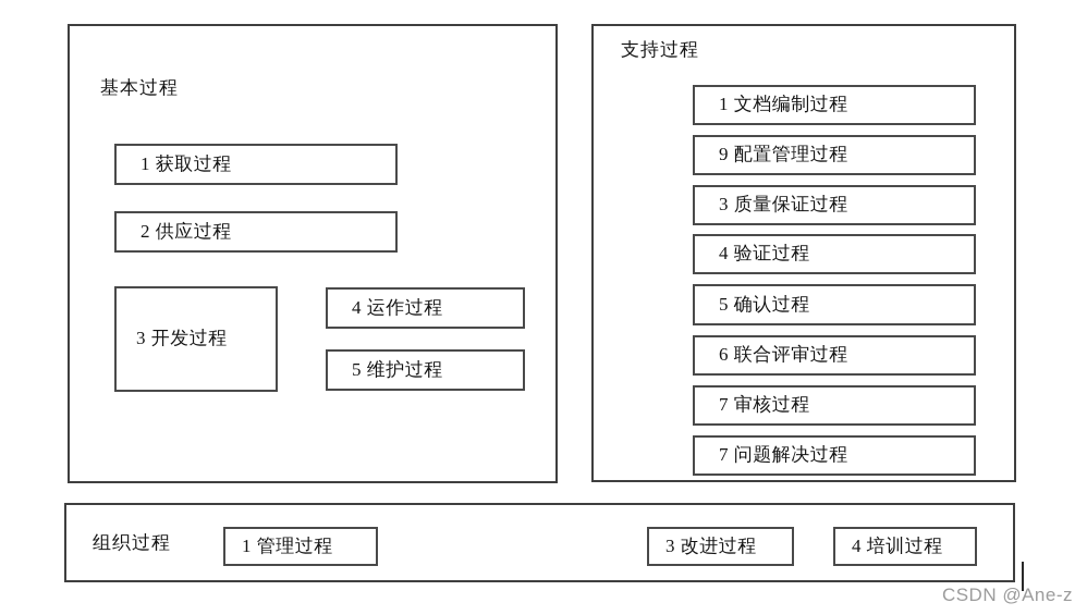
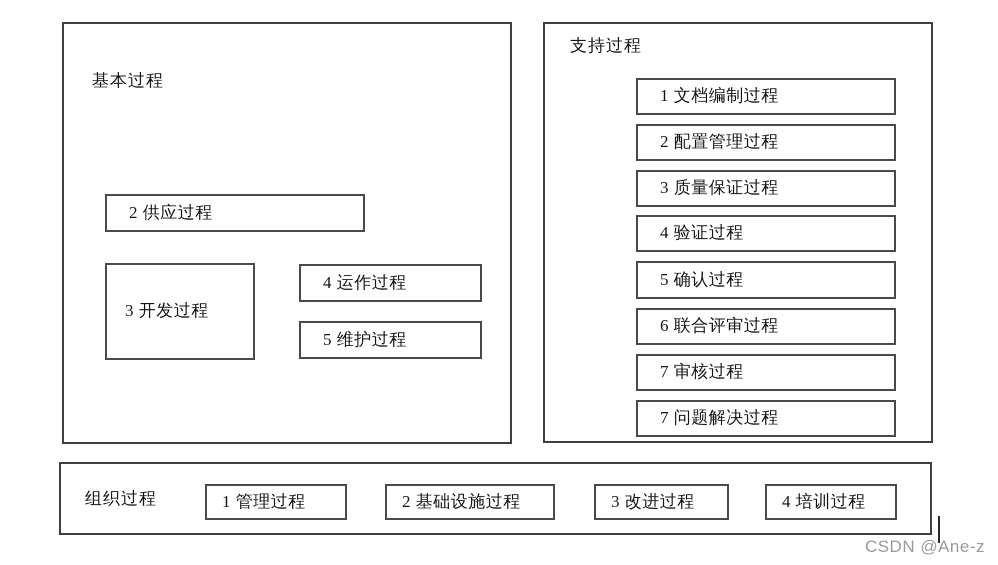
  基本过程
- 1 获取过程
  2 供应过程
  3 开发过程
  4 运作过程
  5 维护过程
  支持过程
  1 文档编制过程
- 9 配置管理过程
+ 2 配置管理过程
  3 质量保证过程
  4 验证过程
  5 确认过程
  6 联合评审过程
  7 审核过程
  7 问题解决过程
  组织过程
  1 管理过程
+ 2 基础设施过程
  3 改进过程
  4 培训过程
  CSDN @Ane-z
